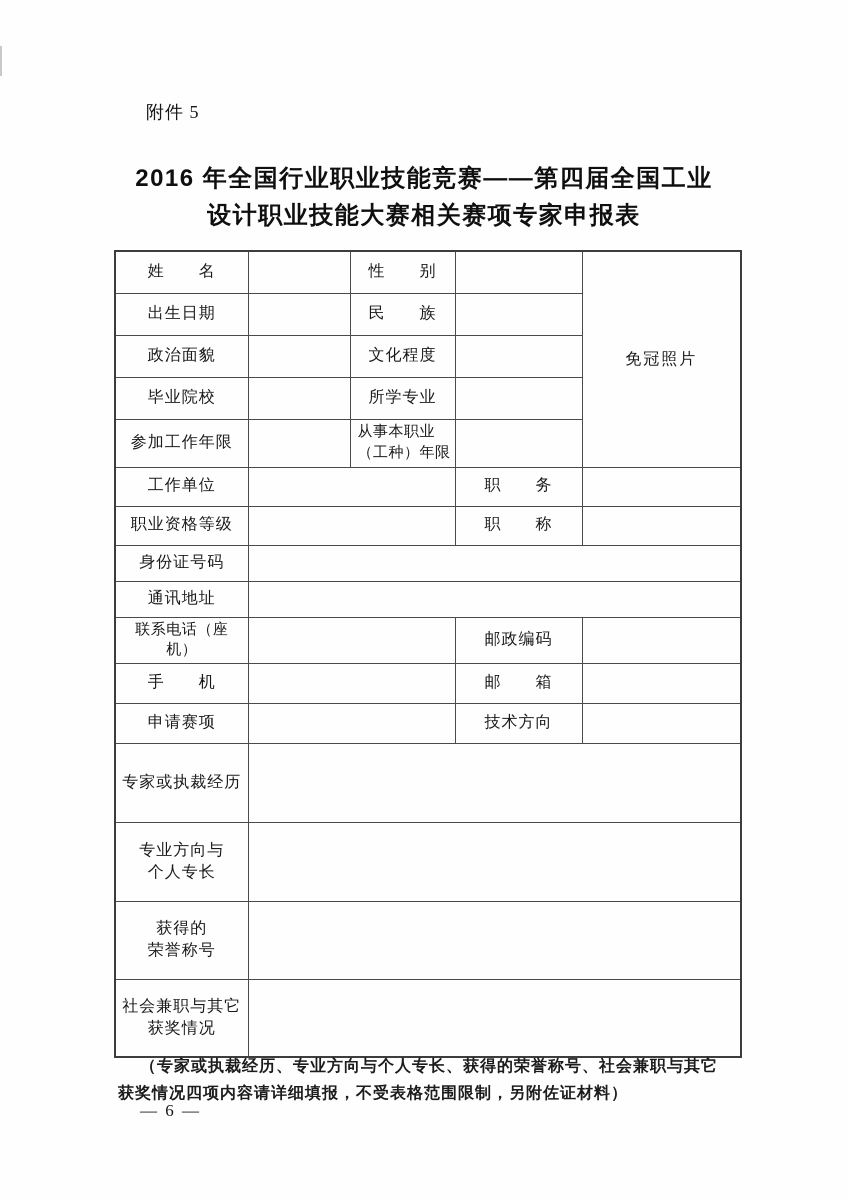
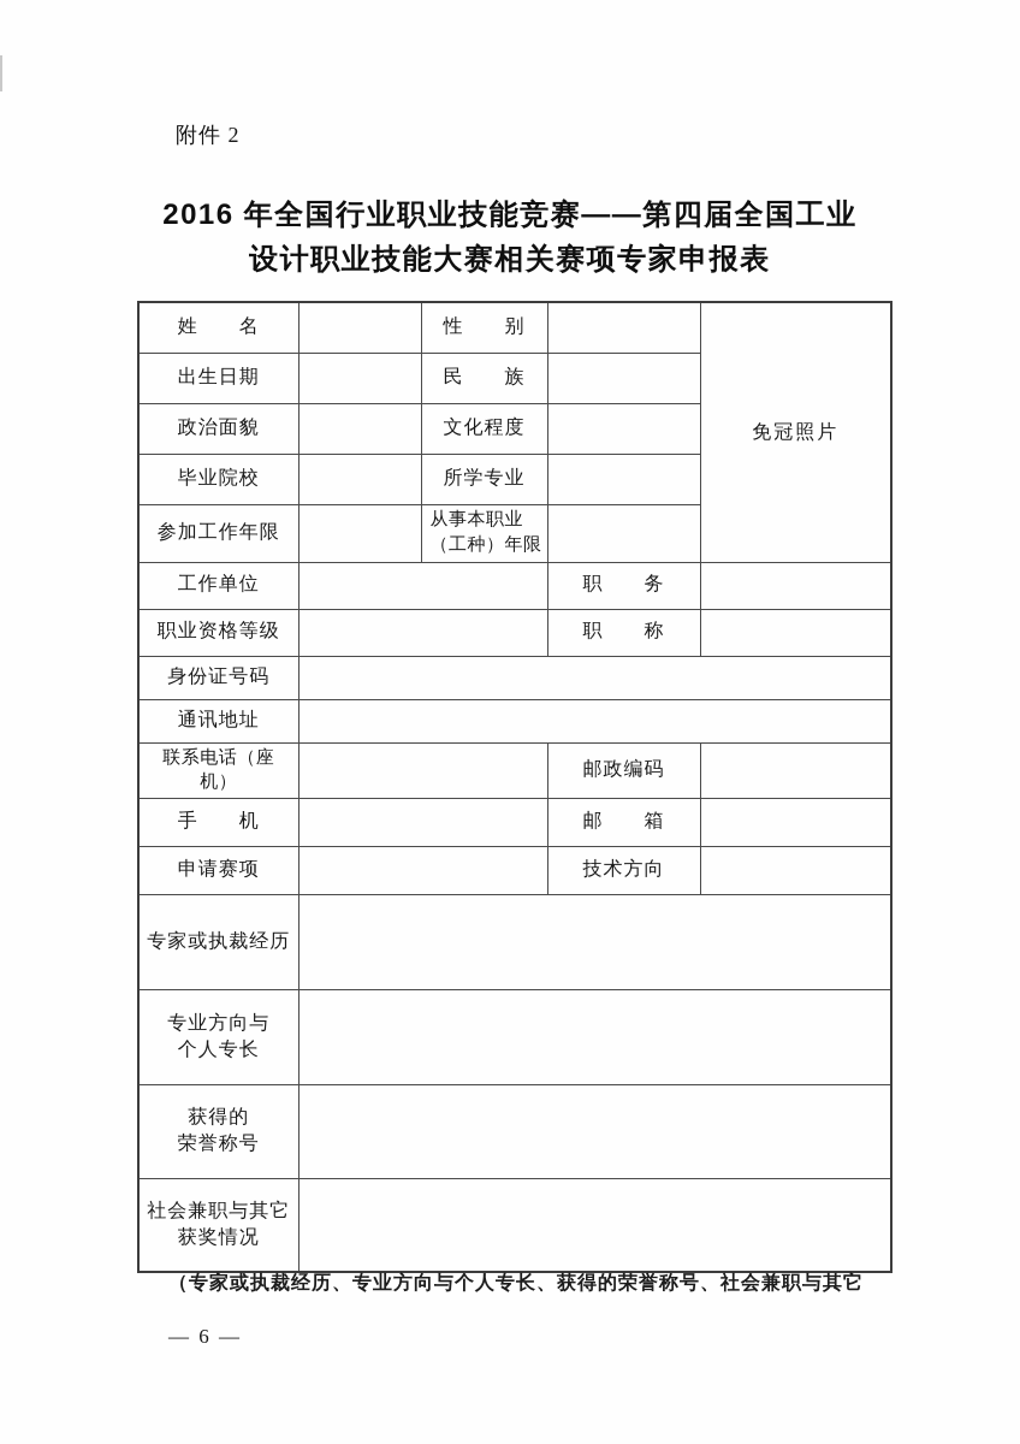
- 附件 5
+ 附件 2
  2016 年全国行业职业技能竞赛——第四届全国工业
  设计职业技能大赛相关赛项专家申报表
  姓 名		性 别		免冠照片
  出生日期		民 族
  政治面貌		文化程度
  毕业院校		所学专业
  参加工作年限		从事本职业 （工种）年限
  工作单位		职 务
  职业资格等级		职 称
  身份证号码
  通讯地址
  联系电话（座机）		邮政编码
  手 机		邮 箱
  申请赛项		技术方向
  专家或执裁经历
  专业方向与 个人专长
  获得的 荣誉称号
  社会兼职与其它 获奖情况
  （专家或执裁经历、专业方向与个人专长、获得的荣誉称号、社会兼职与其它
- 获奖情况四项内容请详细填报，不受表格范围限制，另附佐证材料）
  — 6 —
